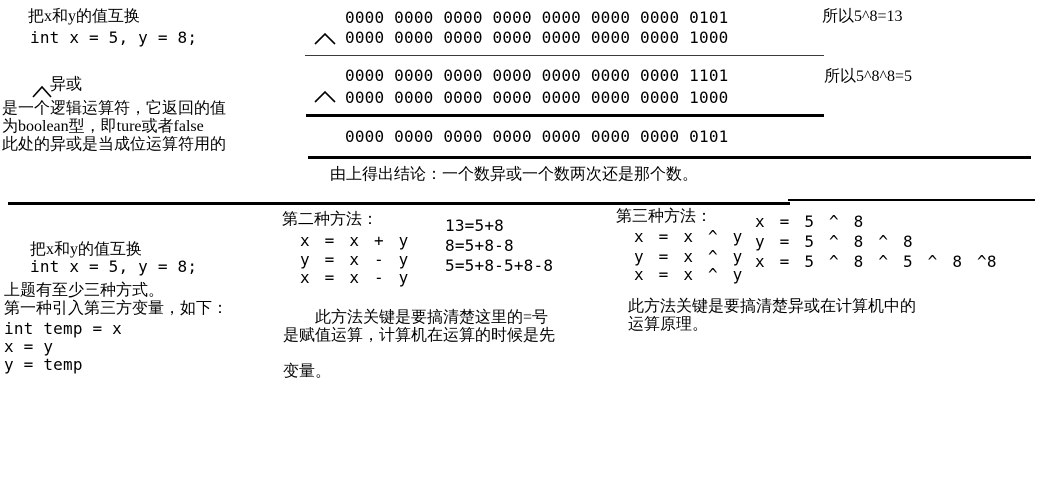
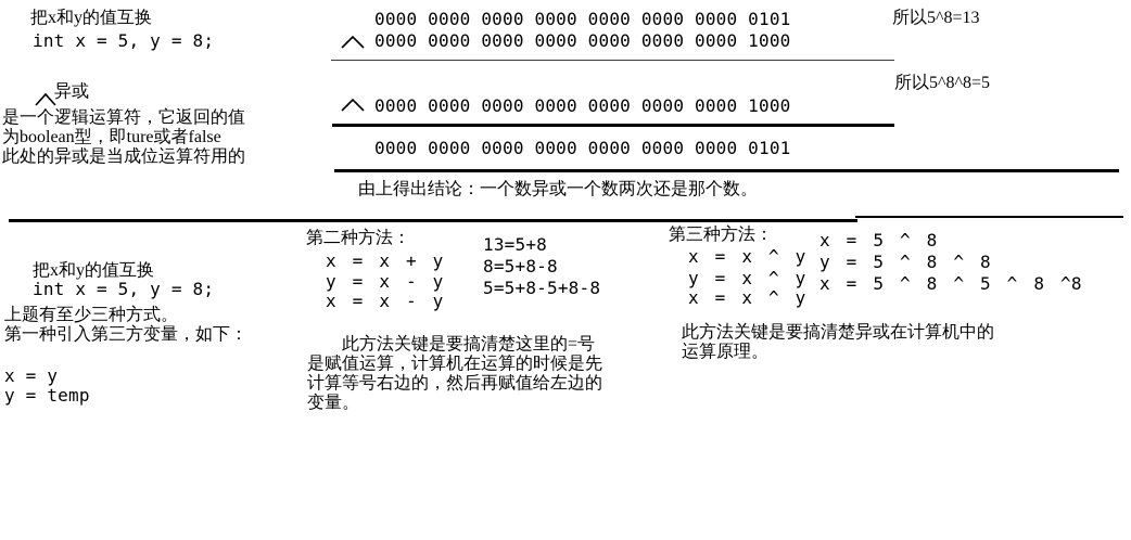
  把x和y的值互换
  int x = 5, y = 8;
  异或
  是一个逻辑运算符，它返回的值
  为boolean型，即ture或者false
  此处的异或是当成位运算符用的
  0000 0000 0000 0000 0000 0000 0000 0101
  0000 0000 0000 0000 0000 0000 0000 1000
- 0000 0000 0000 0000 0000 0000 0000 1101
  0000 0000 0000 0000 0000 0000 0000 1000
  0000 0000 0000 0000 0000 0000 0000 0101
  由上得出结论：一个数异或一个数两次还是那个数。
  所以5^8=13
  所以5^8^8=5
  把x和y的值互换
  int x = 5, y = 8;
  上题有至少三种方式。
  第一种引入第三方变量，如下：
- int temp = x
  x = y
  y = temp
  第二种方法：
  x = x + y
  y = x - y
  x = x - y
  13=5+8
  8=5+8-8
  5=5+8-5+8-8
  此方法关键是要搞清楚这里的=号
  是赋值运算，计算机在运算的时候是先
+ 计算等号右边的，然后再赋值给左边的
  变量。
  第三种方法：
  x = x ^ y
  y = x ^ y
  x = x ^ y
  x = 5 ^ 8
  y = 5 ^ 8 ^ 8
  x = 5 ^ 8 ^ 5 ^ 8 ^8
  此方法关键是要搞清楚异或在计算机中的
  运算原理。
